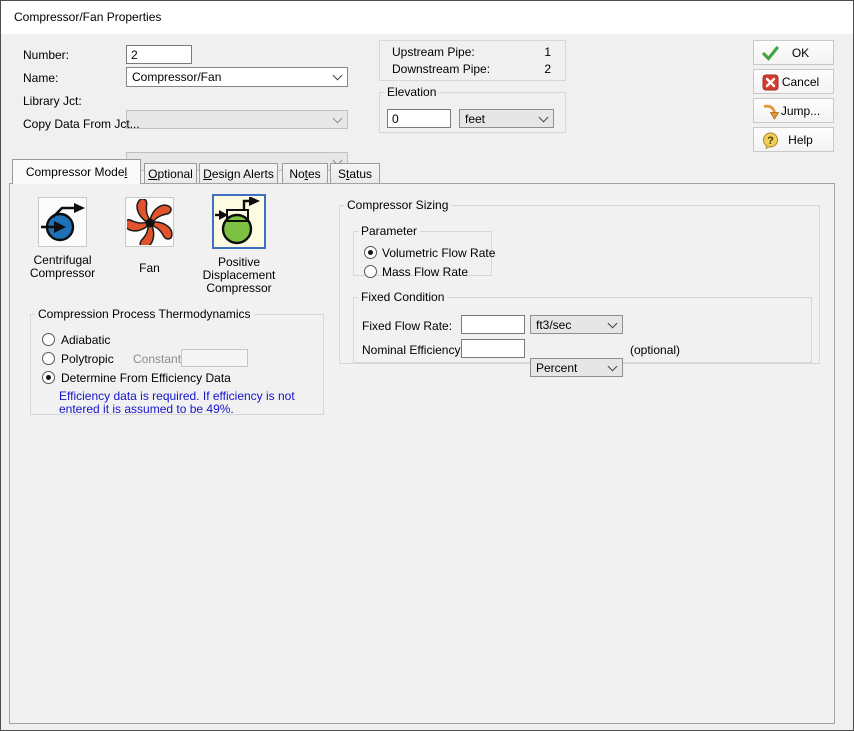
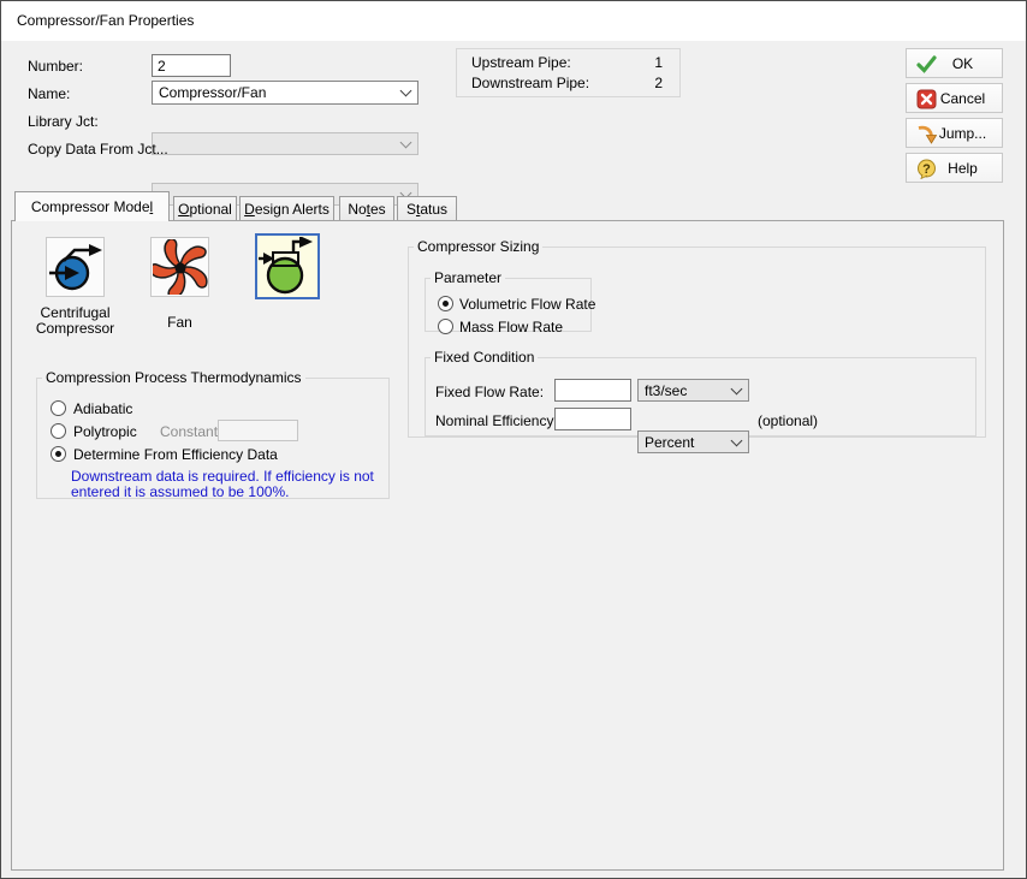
  Compressor/Fan Properties
  Number:
  2
  Name:
  Compressor/Fan
  Library Jct:
  Copy Data From Jct...
  Upstream Pipe:
  1
  Downstream Pipe:
  2
- Elevation
- 0
- feet
  OK
  Cancel
  Jump...
  ?
  Help
  Compressor Mode
  l
  O
  ptional
  D
  esign Alerts
  No
  t
  es
  S
  t
  atus
  Centrifugal Compressor
  Fan
- Positive Displacement Compressor
  Compression Process Thermodynamics
  Adiabatic
  Polytropic
  Constant
  Determine From Efficiency Data
- Efficiency data is required. If efficiency is not
+ Downstream data is required. If efficiency is not
- entered it is assumed to be 49%.
+ entered it is assumed to be 100%.
  Compressor Sizing
  Parameter
  Volumetric Flow Rate
  Mass Flow Rate
  Fixed Condition
  Fixed Flow Rate:
  ft3/sec
  Nominal Efficiency
  Percent
  (optional)
